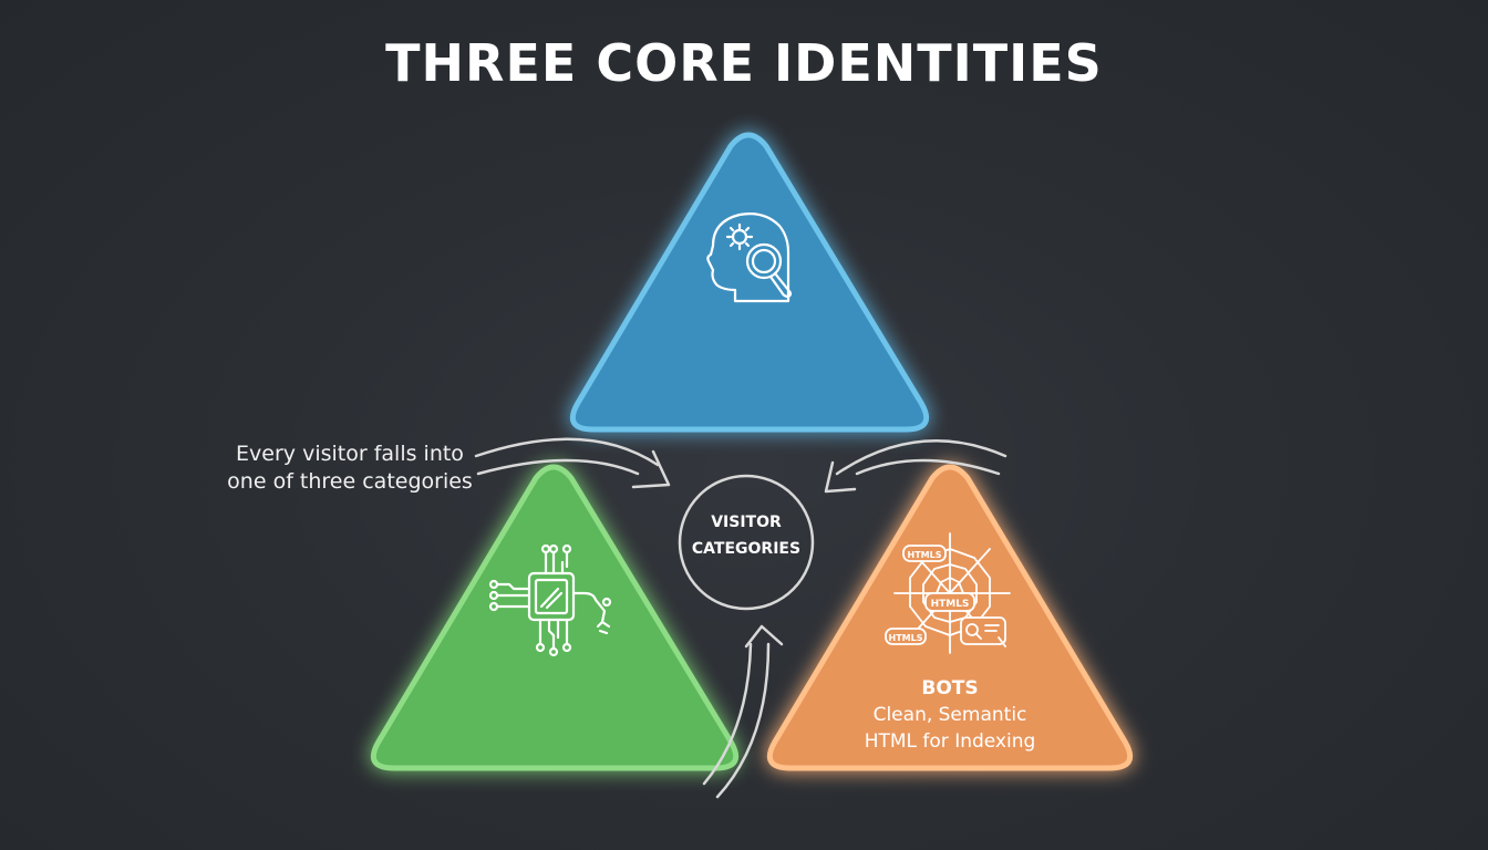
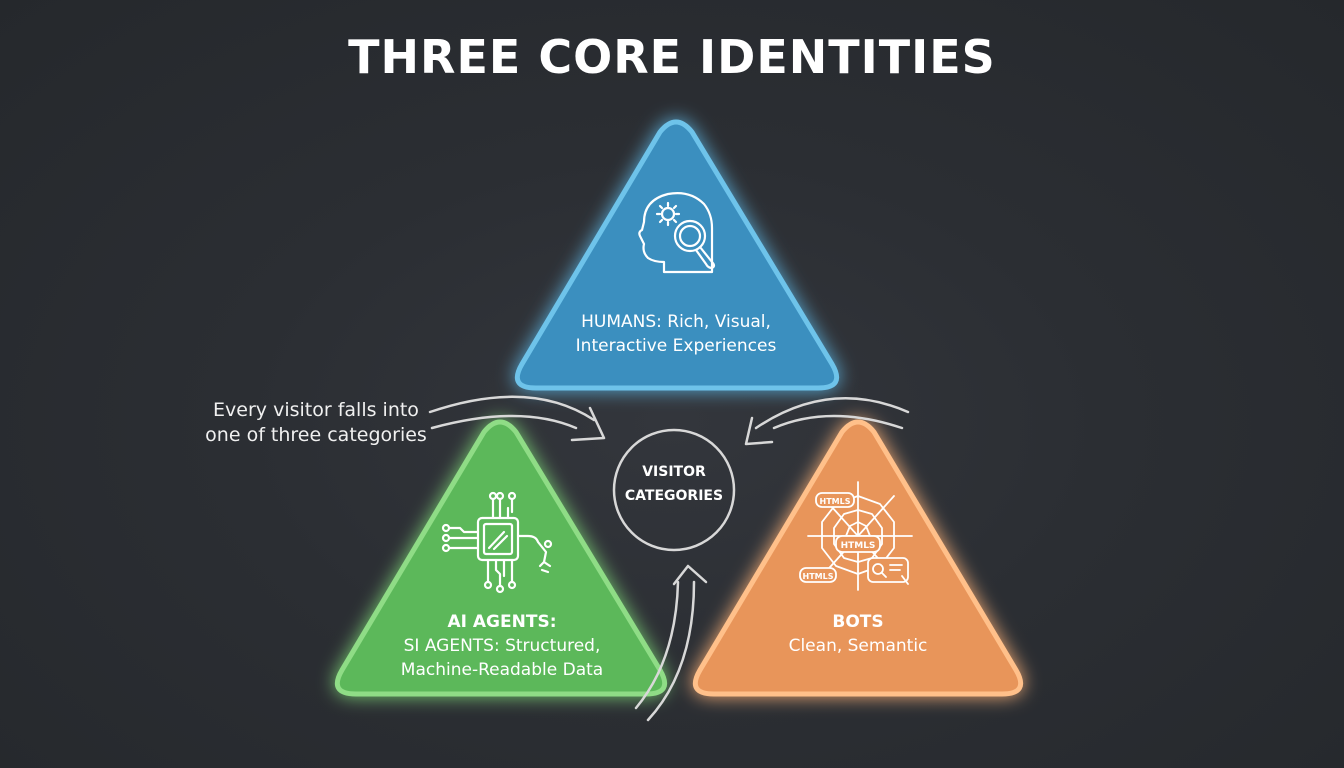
  THREE CORE IDENTITIES
  HTMLS
  HTMLS
  HTMLS
  Every visitor falls into
  one of three categories
  VISITOR
  CATEGORIES
+ HUMANS: Rich, Visual,
+ Interactive Experiences
+ AI AGENTS:
+ SI AGENTS: Structured,
+ Machine-Readable Data
  BOTS
  Clean, Semantic
- HTML for Indexing
